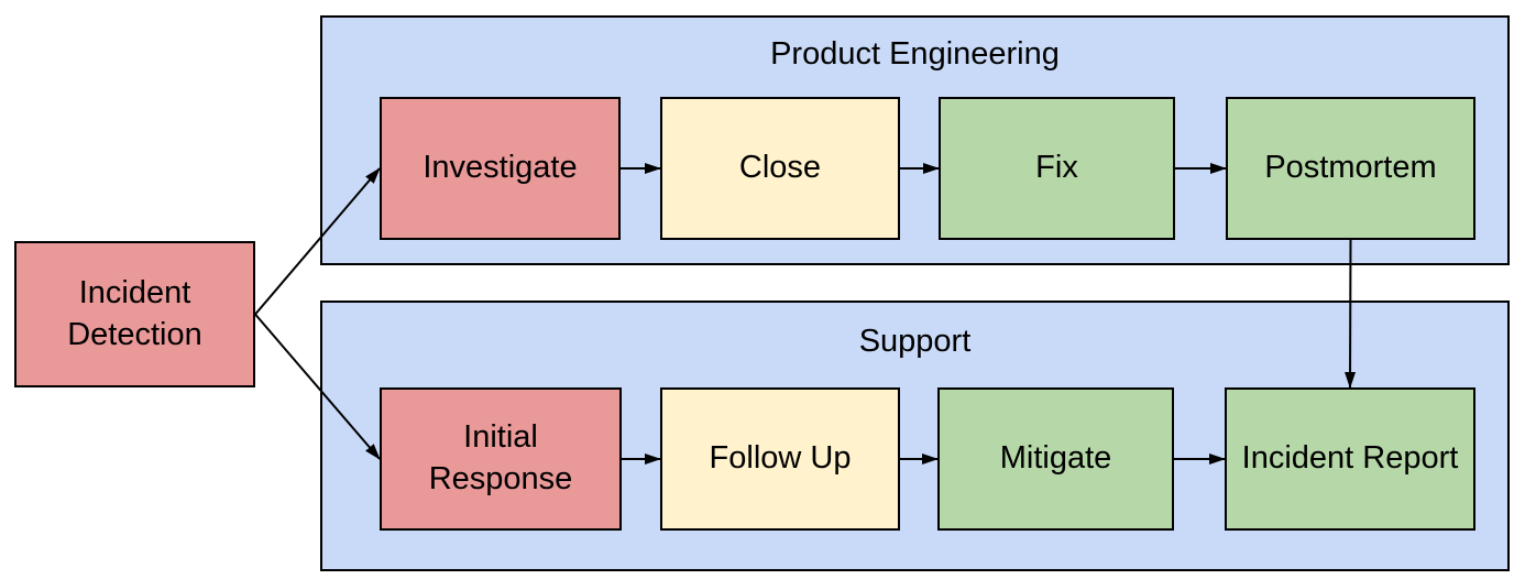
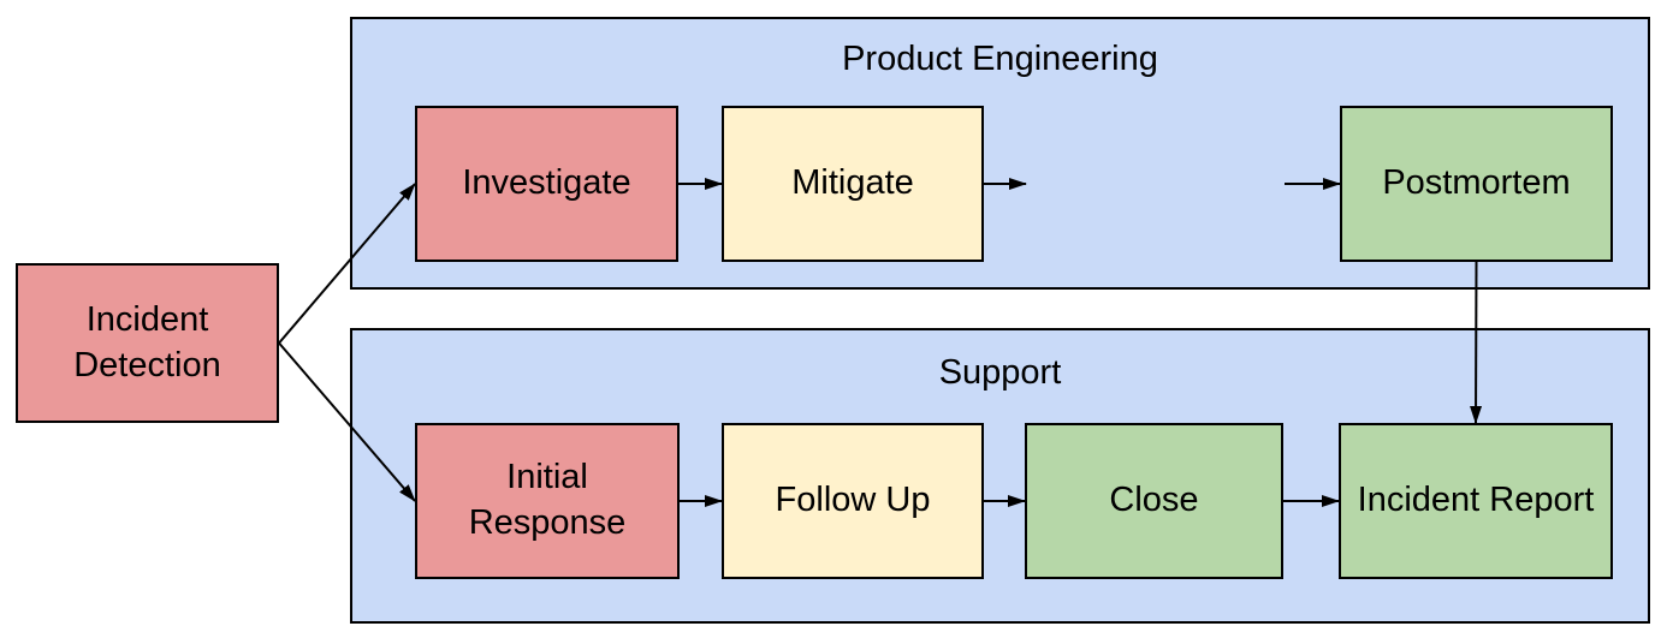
  Product Engineering
  Support
  Incident Detection
  Investigate
- Close
+ Mitigate
- Fix
  Postmortem
  Initial Response
  Follow Up
- Mitigate
+ Close
  Incident Report
